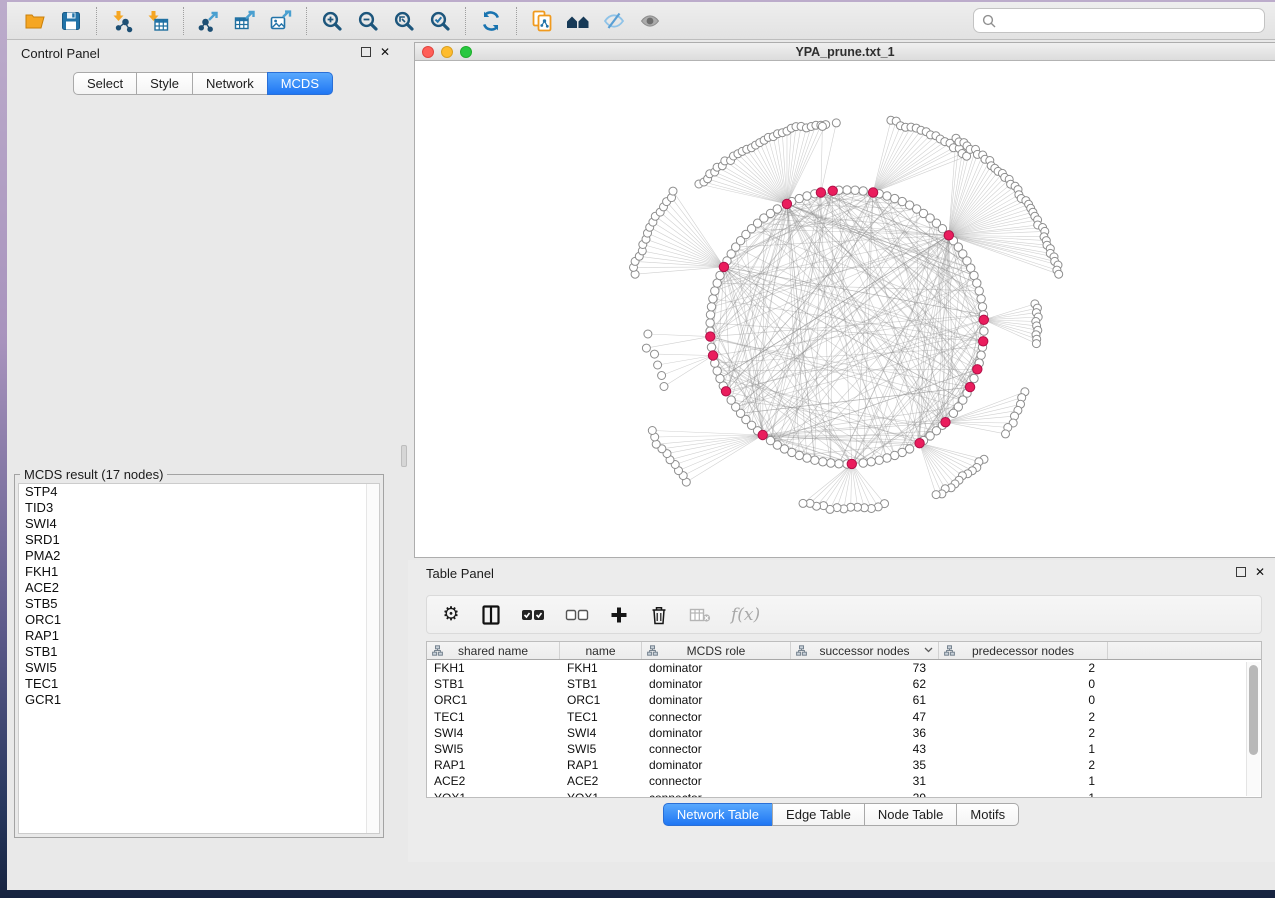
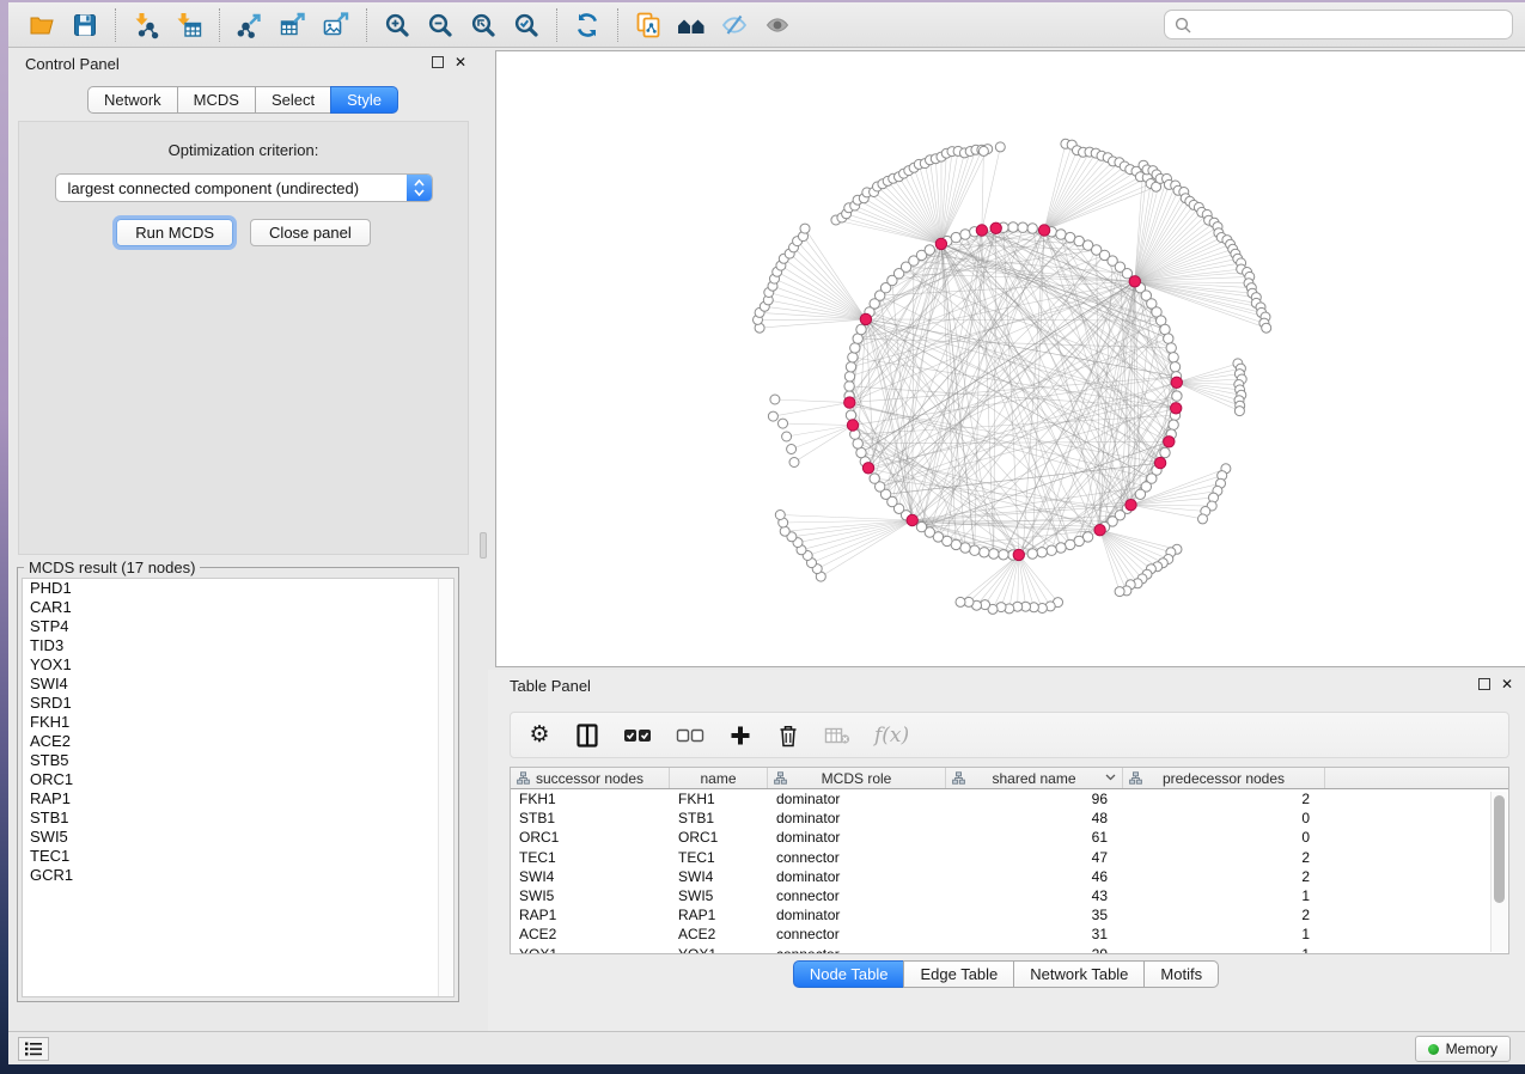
  Control Panel
  ✕
- Select
+ Network
- Style
+ MCDS
- Network
+ Select
- MCDS
+ Style
+ Optimization criterion:
+ largest connected component (undirected)
+ Run MCDS
+ Close panel
  MCDS result (17 nodes)
+ PHD1
+ CAR1
  STP4
  TID3
+ YOX1
  SWI4
  SRD1
- PMA2
  FKH1
  ACE2
  STB5
  ORC1
  RAP1
  STB1
  SWI5
  TEC1
  GCR1
- YPA_prune.txt_1
  Table Panel
  ✕
  ⚙
  f(x)
- shared name
+ successor nodes
  name
  MCDS role
- successor nodes
+ shared name
  predecessor nodes
  FKH1
  FKH1
  dominator
- 73
+ 96
  2
  STB1
  STB1
  dominator
- 62
+ 48
  0
  ORC1
  ORC1
  dominator
  61
  0
  TEC1
  TEC1
  connector
  47
  2
  SWI4
  SWI4
  dominator
- 36
+ 46
  2
  SWI5
  SWI5
  connector
  43
  1
  RAP1
  RAP1
  dominator
  35
  2
  ACE2
  ACE2
  connector
  31
  1
- Network Table
+ Node Table
  Edge Table
- Node Table
+ Network Table
  Motifs
+ Memory
